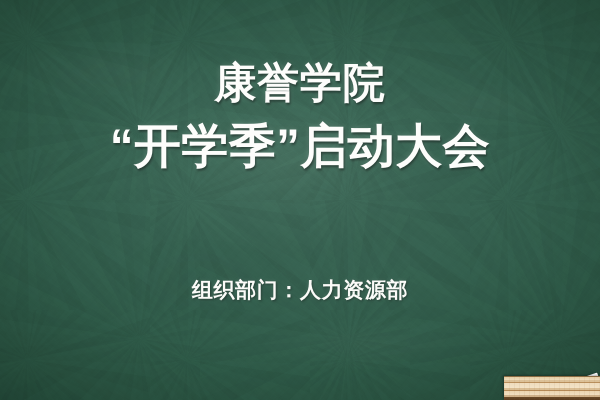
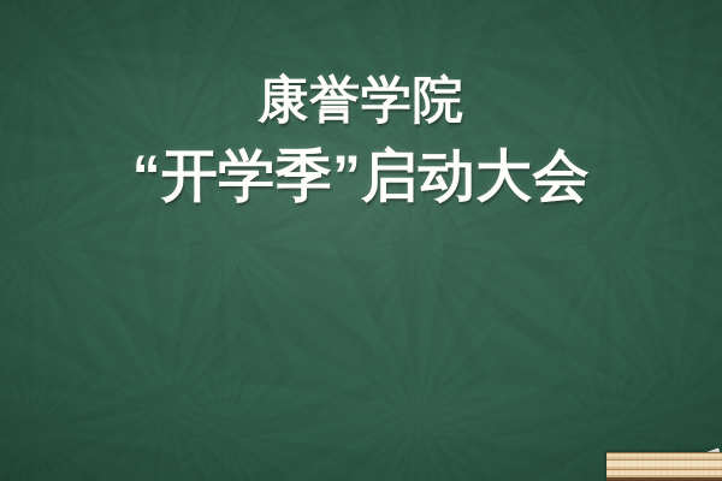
  康誉学院
  “开学季”启动大会
- 组织部门：人力资源部
